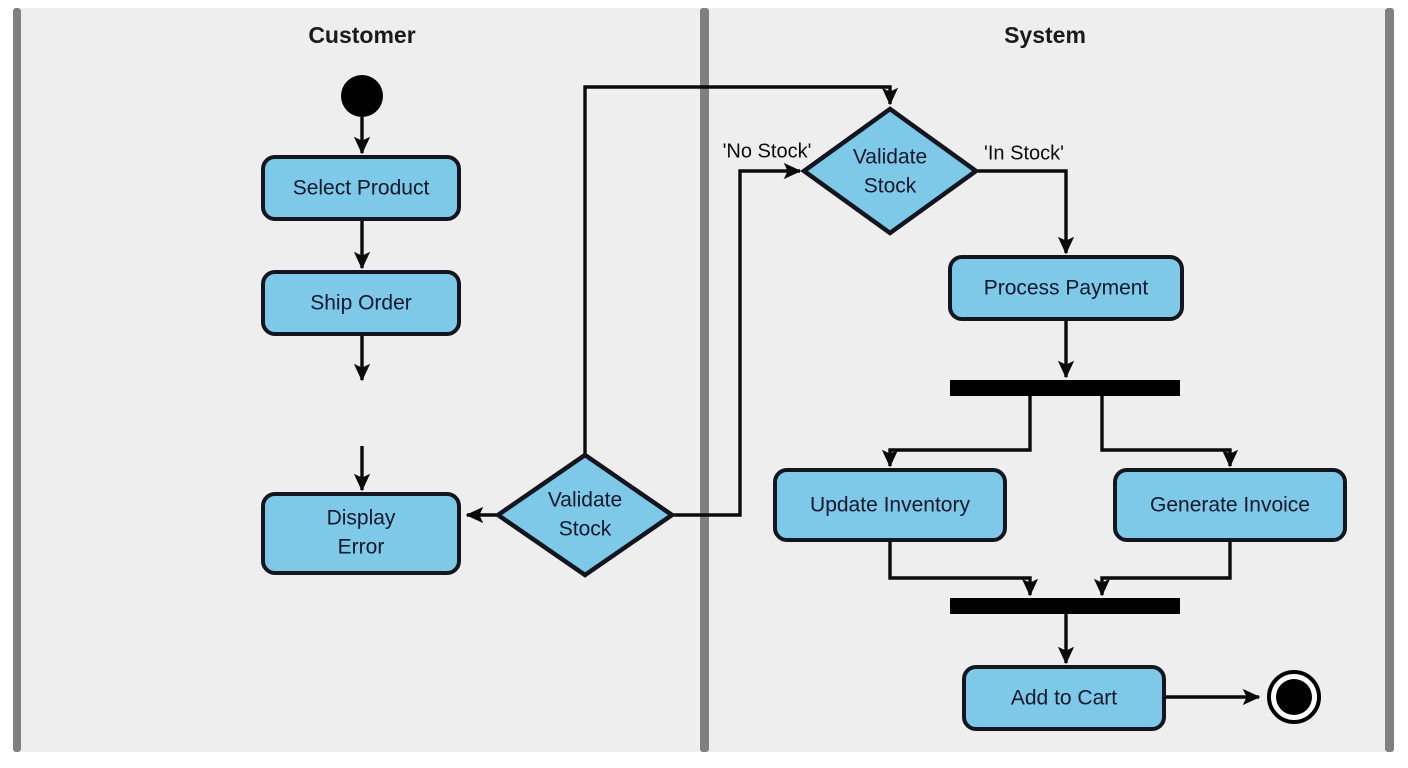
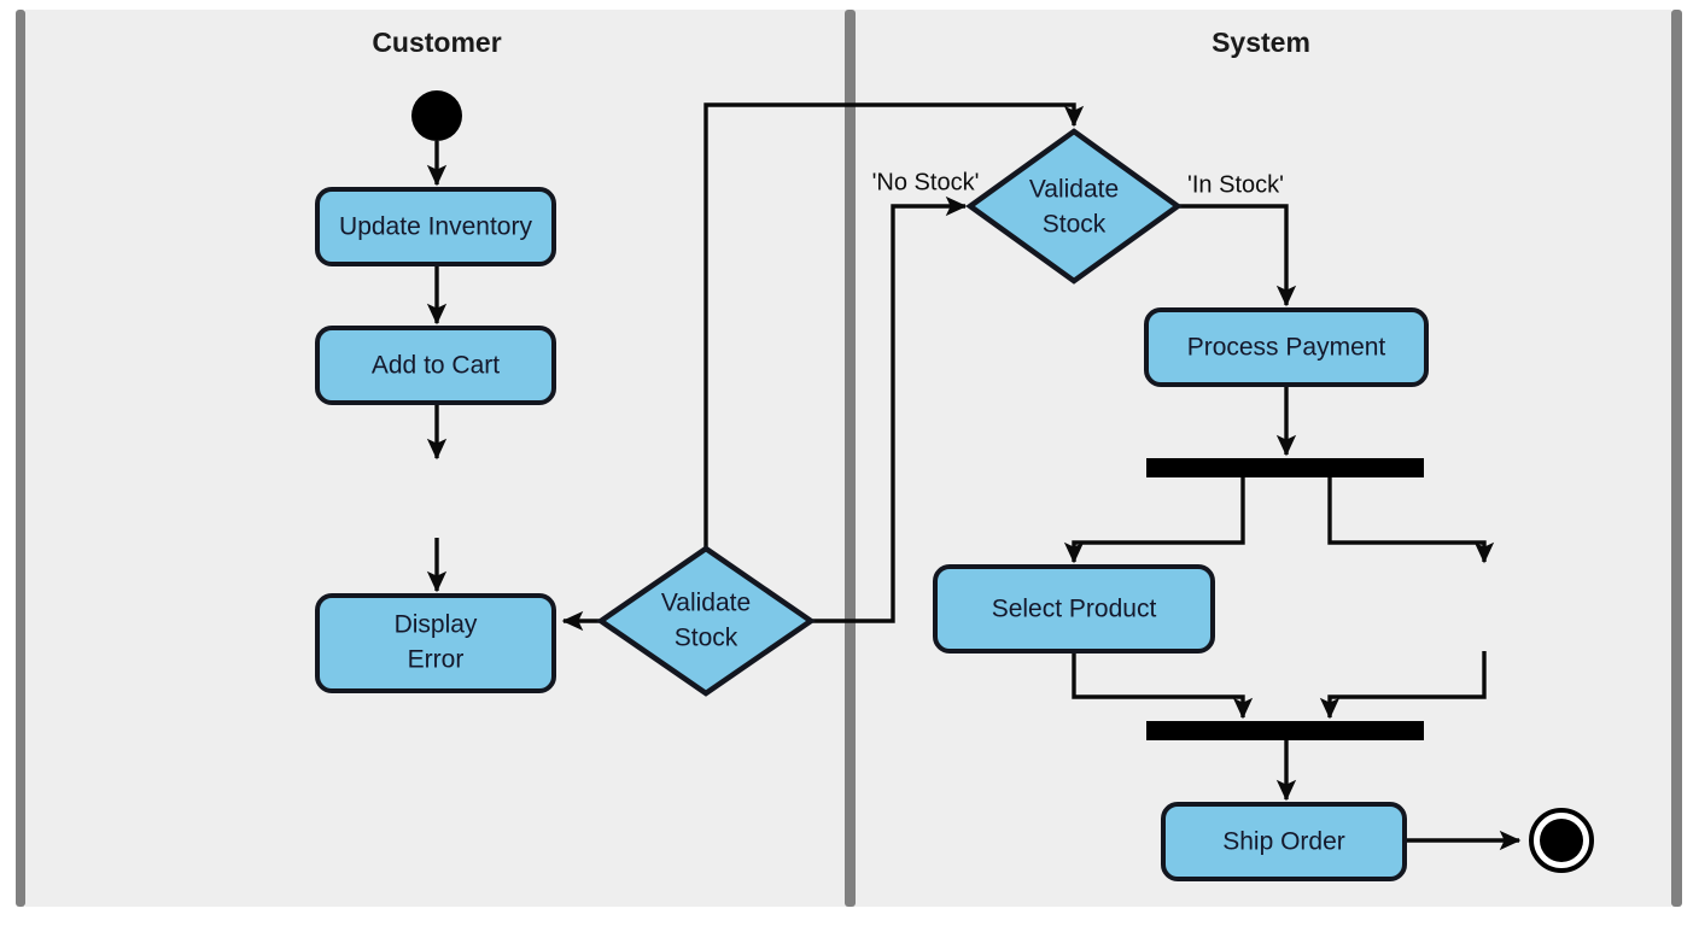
  Customer
  System
- Select Product
+ Update Inventory
- Ship Order
+ Add to Cart
  Display
  Error
  Validate
  Stock
  Validate
  Stock
  'No Stock'
  'In Stock'
  Process Payment
- Update Inventory
+ Select Product
- Generate Invoice
- Add to Cart
+ Ship Order
